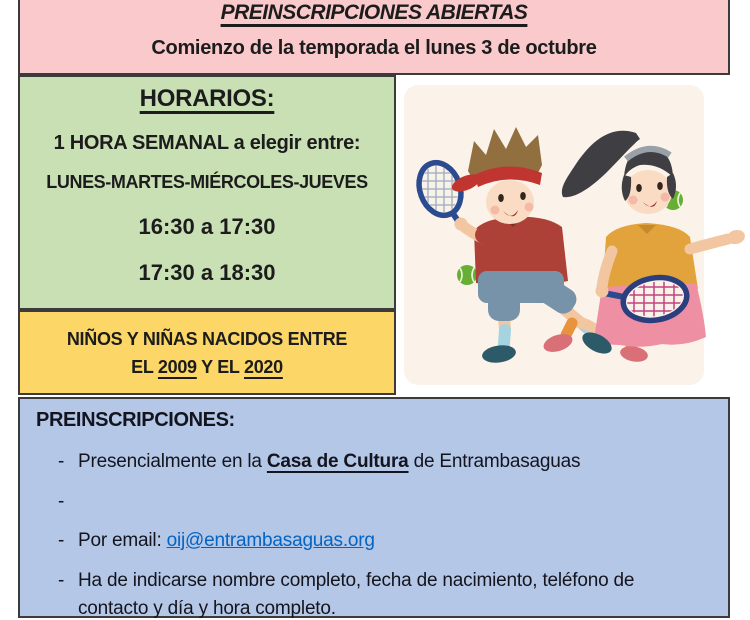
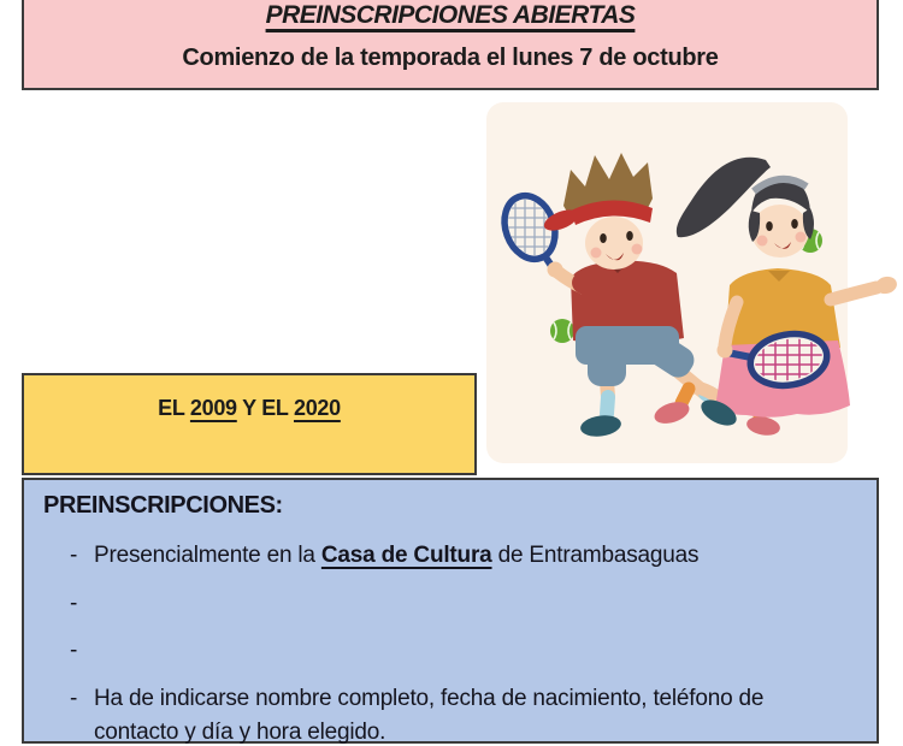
  PREINSCRIPCIONES ABIERTAS
- Comienzo de la temporada el lunes 3 de octubre
+ Comienzo de la temporada el lunes 7 de octubre
- HORARIOS:
- 1 HORA SEMANAL a elegir entre:
- LUNES-MARTES-MIÉRCOLES-JUEVES
- 16:30 a 17:30
- 17:30 a 18:30
- NIÑOS Y NIÑAS NACIDOS ENTRE
  EL 2009 Y EL 2020
  PREINSCRIPCIONES:
  -
  Presencialmente en la Casa de Cultura de Entrambasaguas
  -
  -
- Por email: oij@entrambasaguas.org
  -
- Ha de indicarse nombre completo, fecha de nacimiento, teléfono de contacto y día y hora completo.
+ Ha de indicarse nombre completo, fecha de nacimiento, teléfono de contacto y día y hora elegido.
